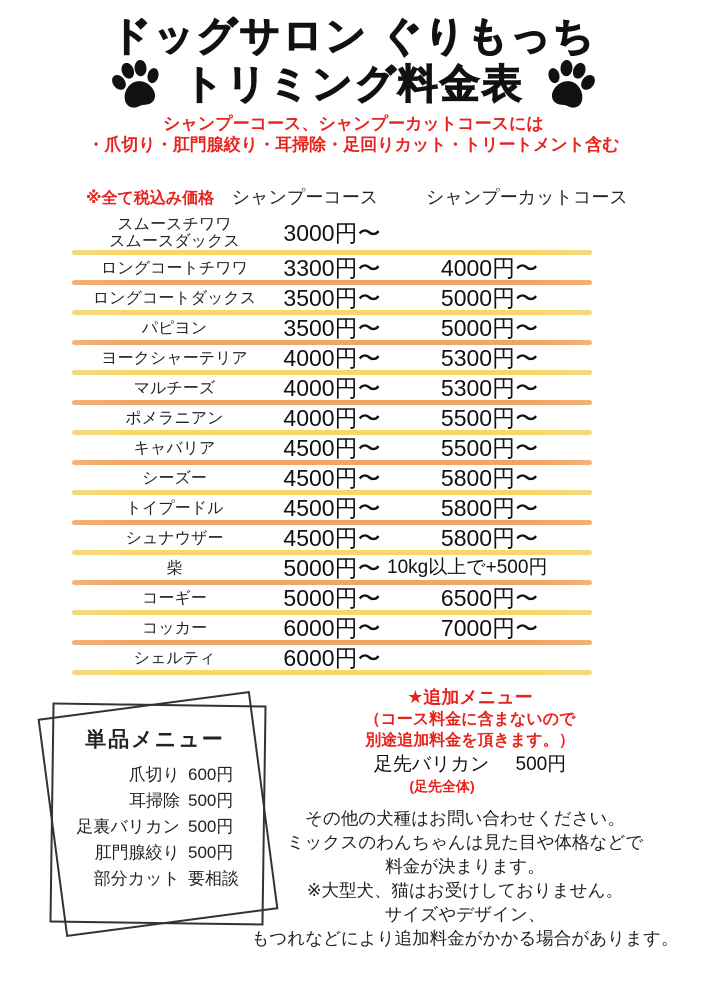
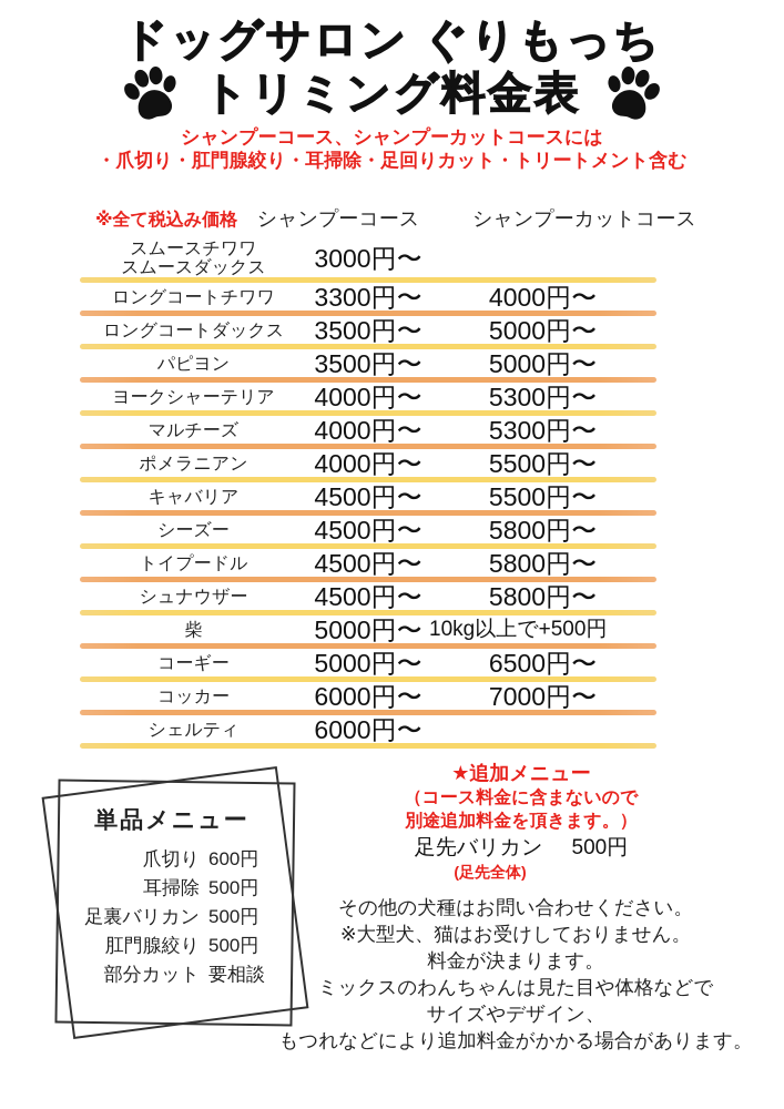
  ドッグサロン ぐりもっち
  トリミング料金表
  シャンプーコース、シャンプーカットコースには
  ・爪切り・肛門腺絞り・耳掃除・足回りカット・トリートメント含む
  ※全て税込み価格
  シャンプーコース
  シャンプーカットコース
  スムースチワワ
  スムースダックス
  3000円〜
  ロングコートチワワ
  3300円〜
  4000円〜
  ロングコートダックス
  3500円〜
  5000円〜
  パピヨン
  3500円〜
  5000円〜
  ヨークシャーテリア
  4000円〜
  5300円〜
  マルチーズ
  4000円〜
  5300円〜
  ポメラニアン
  4000円〜
  5500円〜
  キャバリア
  4500円〜
  5500円〜
  シーズー
  4500円〜
  5800円〜
  トイプードル
  4500円〜
  5800円〜
  シュナウザー
  4500円〜
  5800円〜
  柴
  5000円〜
  10kg以上で+500円
  コーギー
  5000円〜
  6500円〜
  コッカー
  6000円〜
  7000円〜
  シェルティ
  6000円〜
  単品メニュー
  爪切り
  600円
  耳掃除
  500円
  足裏バリカン
  500円
  肛門腺絞り
  500円
  部分カット
  要相談
  ★追加メニュー
  （コース料金に含まないので
  別途追加料金を頂きます。）
  足先バリカン 500円
  (足先全体)
  その他の犬種はお問い合わせください。
- ミックスのわんちゃんは見た目や体格などで
+ ※大型犬、猫はお受けしておりません。
  料金が決まります。
- ※大型犬、猫はお受けしておりません。
+ ミックスのわんちゃんは見た目や体格などで
  サイズやデザイン、
  もつれなどにより追加料金がかかる場合があります。
